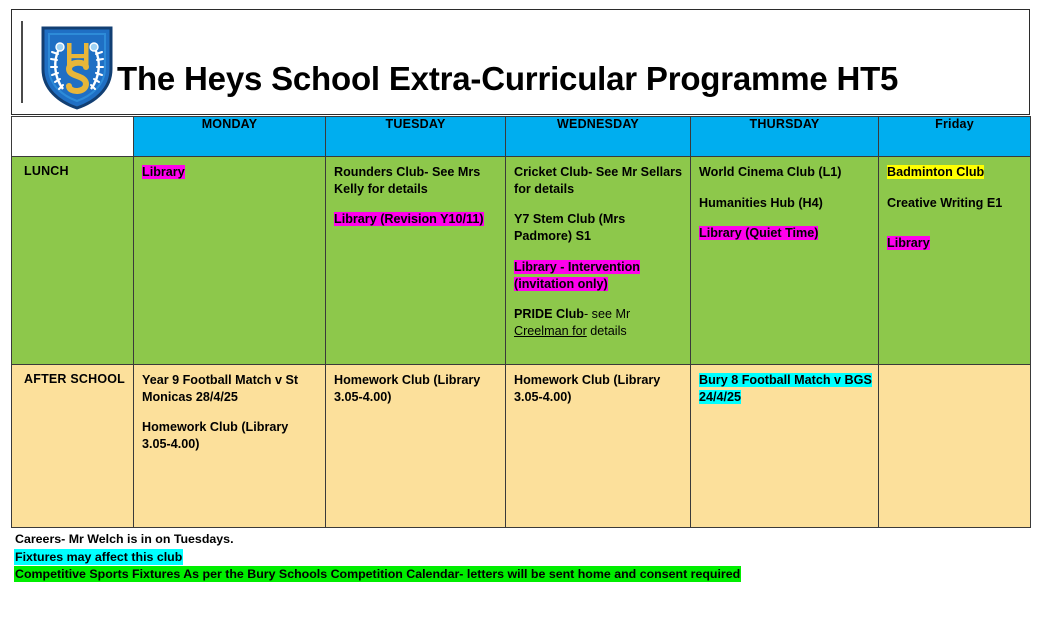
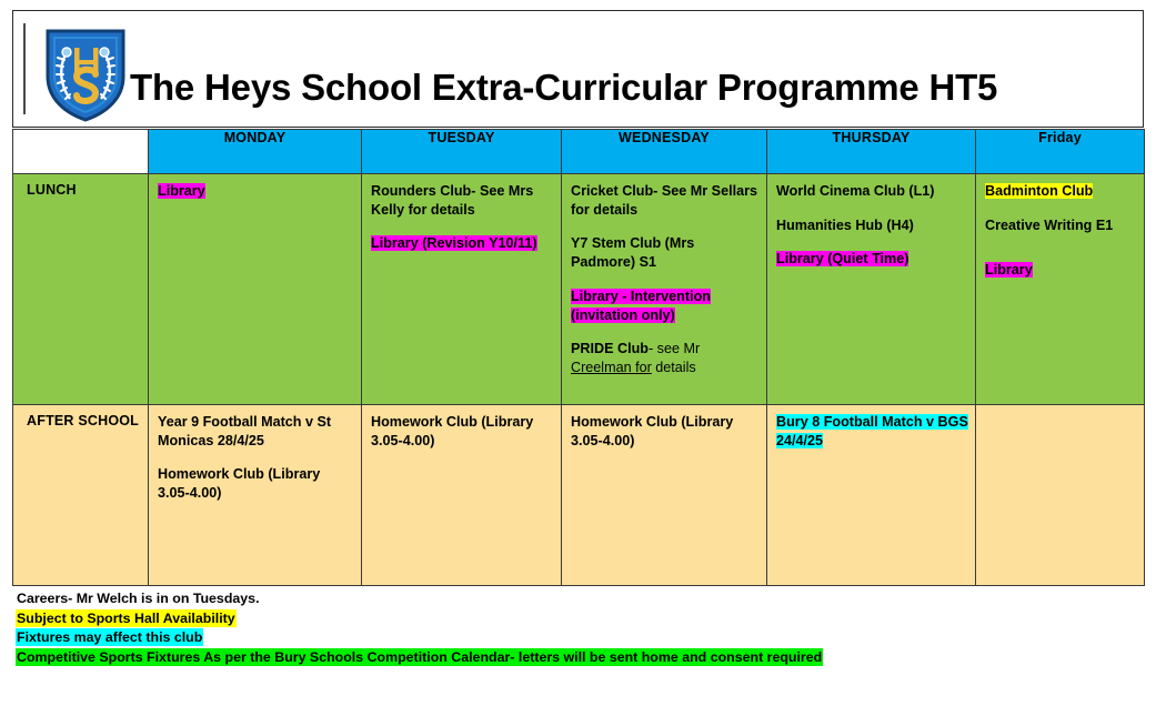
  The Heys School Extra-Curricular Programme HT5
  	MONDAY	TUESDAY	WEDNESDAY	THURSDAY	Friday
  LUNCH	Library	Rounders Club- See Mrs Kelly for details Library (Revision Y10/11)	Cricket Club- See Mr Sellars for details Y7 Stem Club (Mrs Padmore) S1 Library - Intervention (invitation only) PRIDE Club- see Mr Creelman for details	World Cinema Club (L1) Humanities Hub (H4) Library (Quiet Time)	Badminton Club Creative Writing E1 Library
  AFTER SCHOOL	Year 9 Football Match v St Monicas 28/4/25 Homework Club (Library 3.05-4.00)	Homework Club (Library 3.05-4.00)	Homework Club (Library 3.05-4.00)	Bury 8 Football Match v BGS 24/4/25
  Careers- Mr Welch is in on Tuesdays.
+ Subject to Sports Hall Availability
  Fixtures may affect this club
  Competitive Sports Fixtures As per the Bury Schools Competition Calendar- letters will be sent home and consent required
